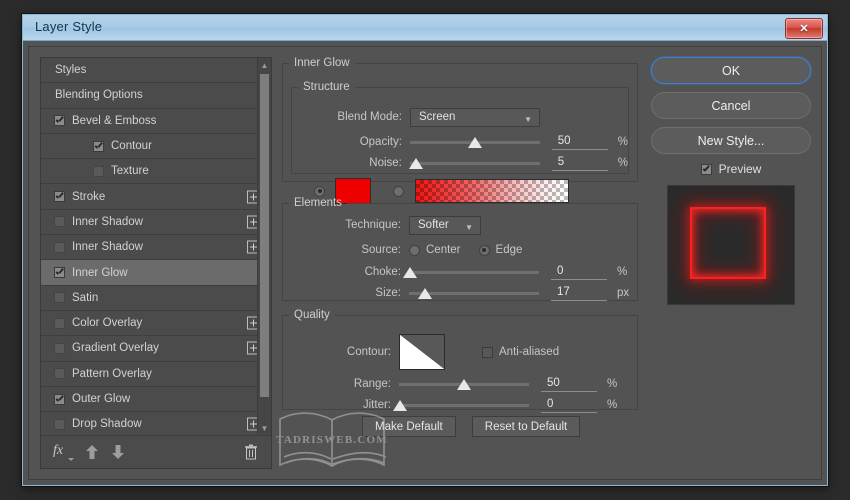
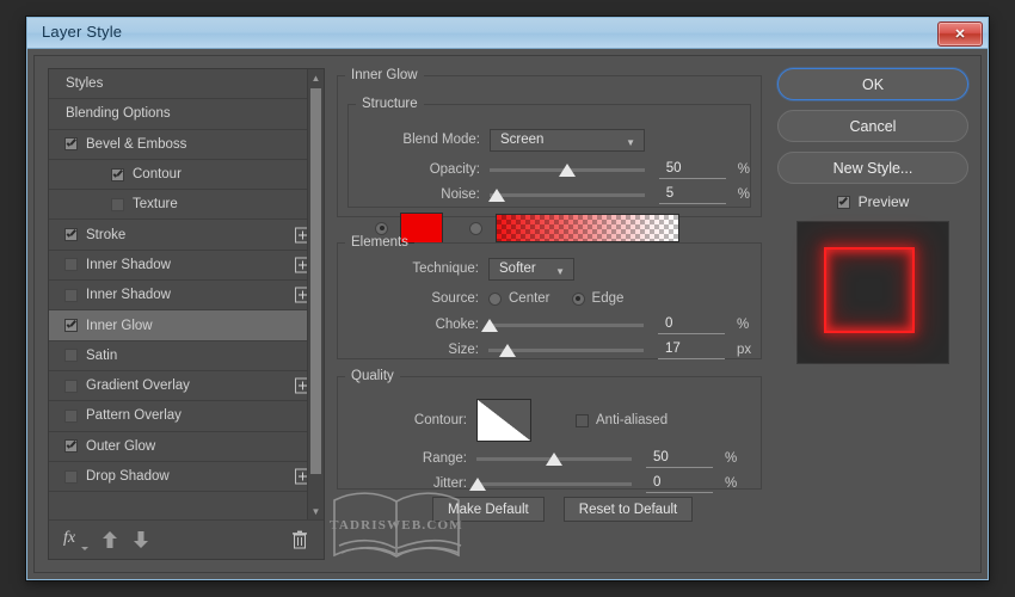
  Layer Style
  ✕
  Styles
  Blending Options
  Bevel & Emboss
  Contour
  Texture
  Stroke
  Inner Shadow
  Inner Shadow
  Inner Glow
  Satin
- Color Overlay
  Gradient Overlay
  Pattern Overlay
  Outer Glow
  Drop Shadow
  ▲
  ▼
  fx
  Inner Glow
  Structure
  Blend Mode:
  Screen
  ▼
  Opacity:
  50
  %
  Noise:
  5
  %
  Elements
  Technique:
  Softer
  ▼
  Source:
  Center
  Edge
  Choke:
  0
  %
  Size:
  17
  px
  Quality
  Contour:
  Anti-aliased
  Range:
  50
  %
  Jitter:
  0
  %
  Make Default
  Reset to Default
  TADRISWEB.COM
  OK
  Cancel
  New Style...
  Preview
